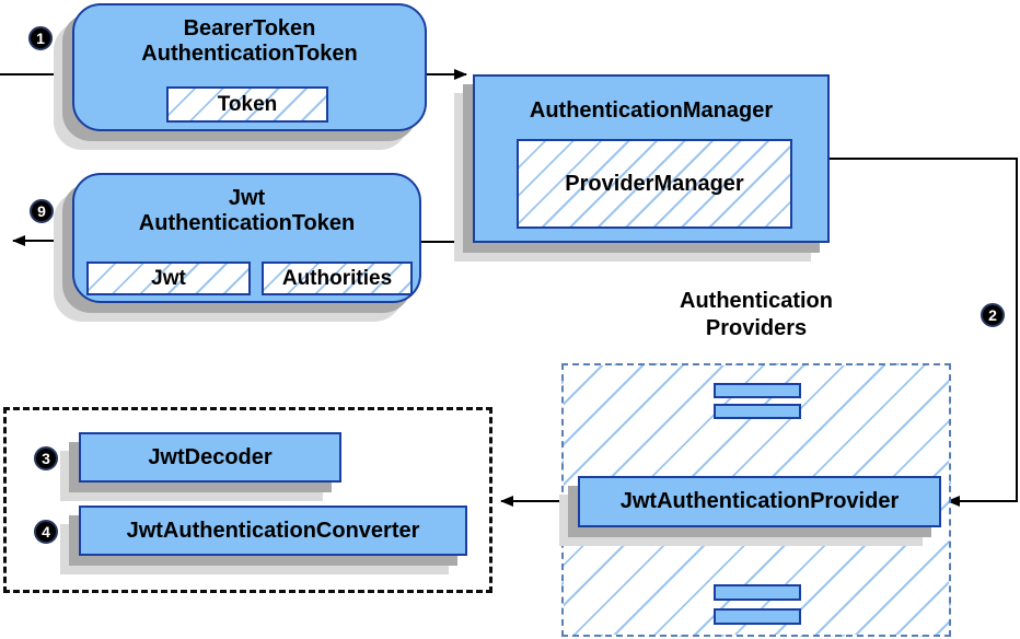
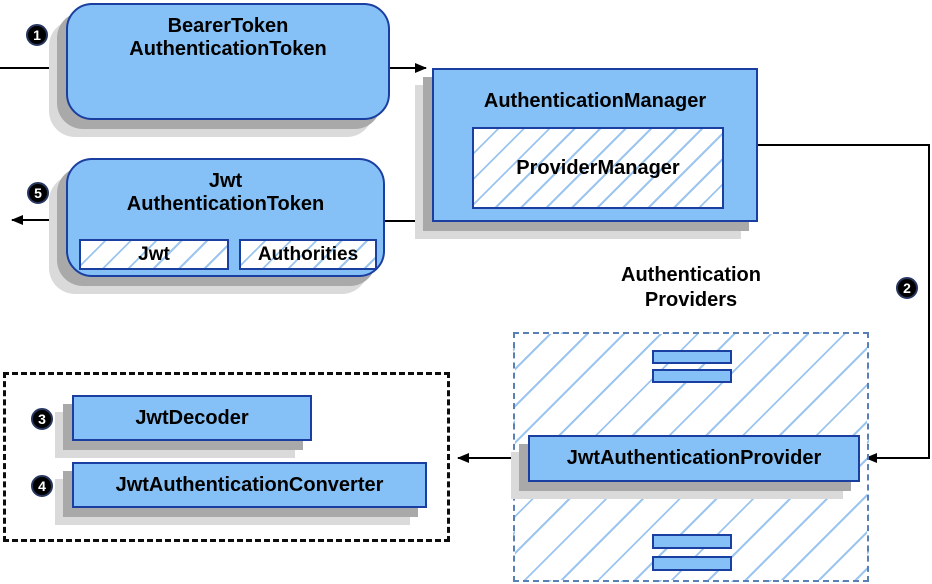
  BearerToken
  AuthenticationToken
- Token
  AuthenticationManager
  ProviderManager
  Jwt
  AuthenticationToken
  Jwt
  Authorities
  Authentication
  Providers
  JwtAuthenticationProvider
  JwtDecoder
  JwtAuthenticationConverter
  1
  2
  3
  4
- 9
+ 5
